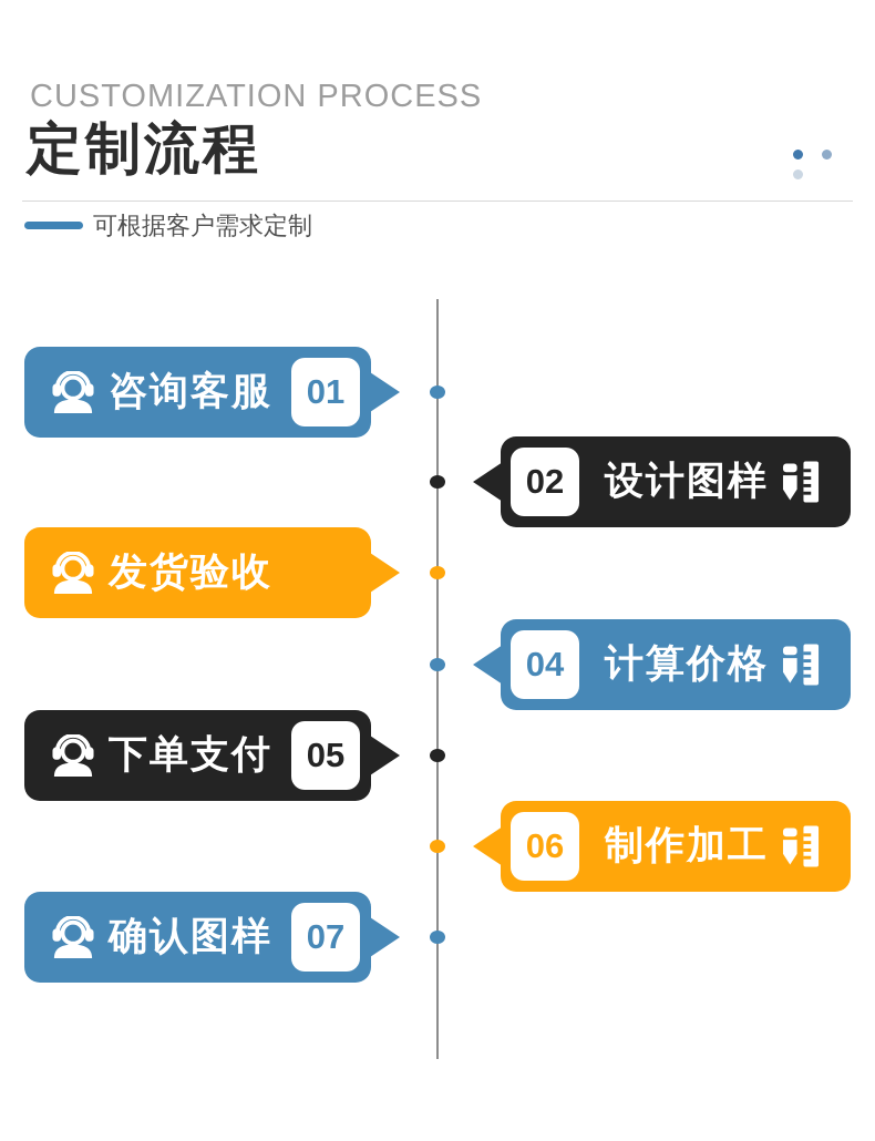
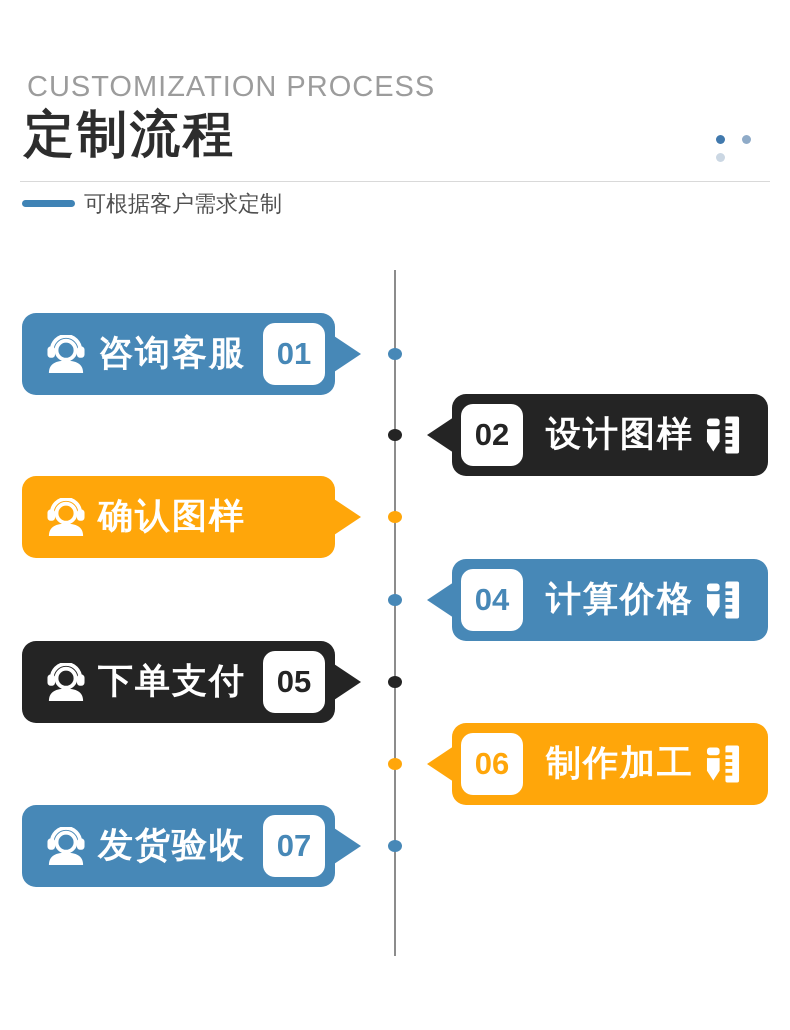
  CUSTOMIZATION PROCESS
  定制流程
  可根据客户需求定制
  咨询客服
  01
  02
  设计图样
- 发货验收
+ 确认图样
  04
  计算价格
  下单支付
  05
  06
  制作加工
- 确认图样
+ 发货验收
  07
